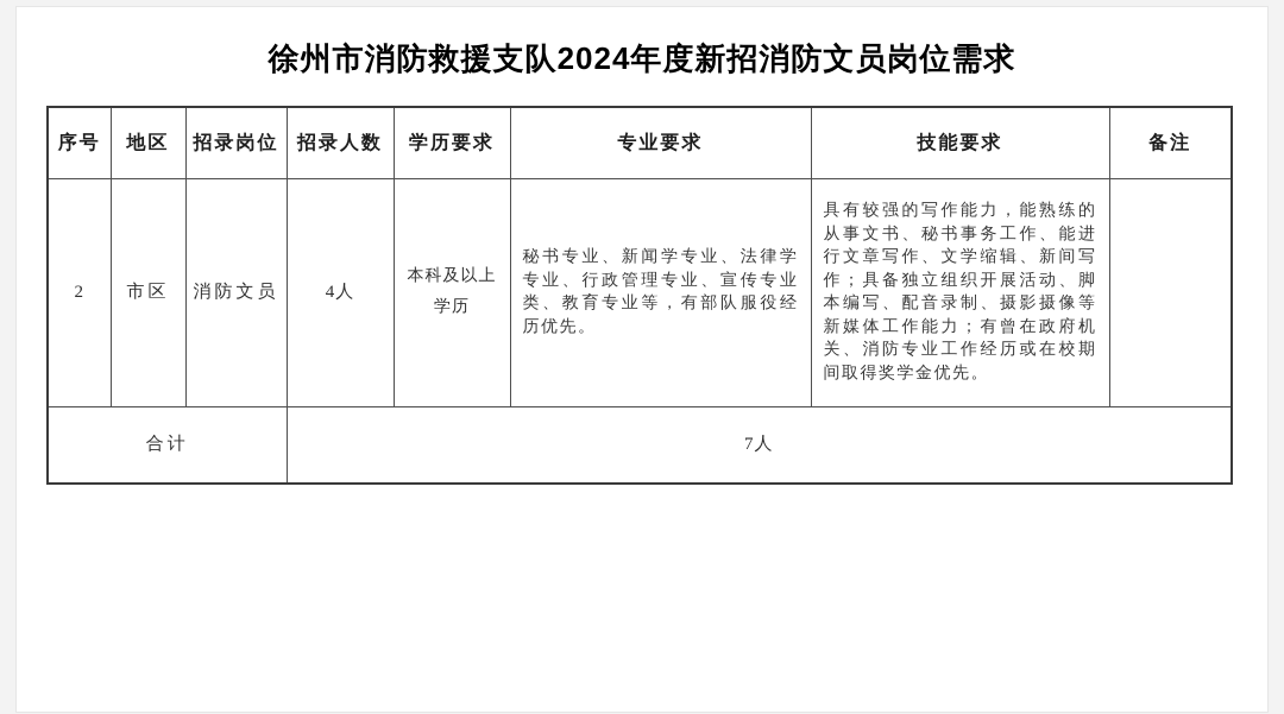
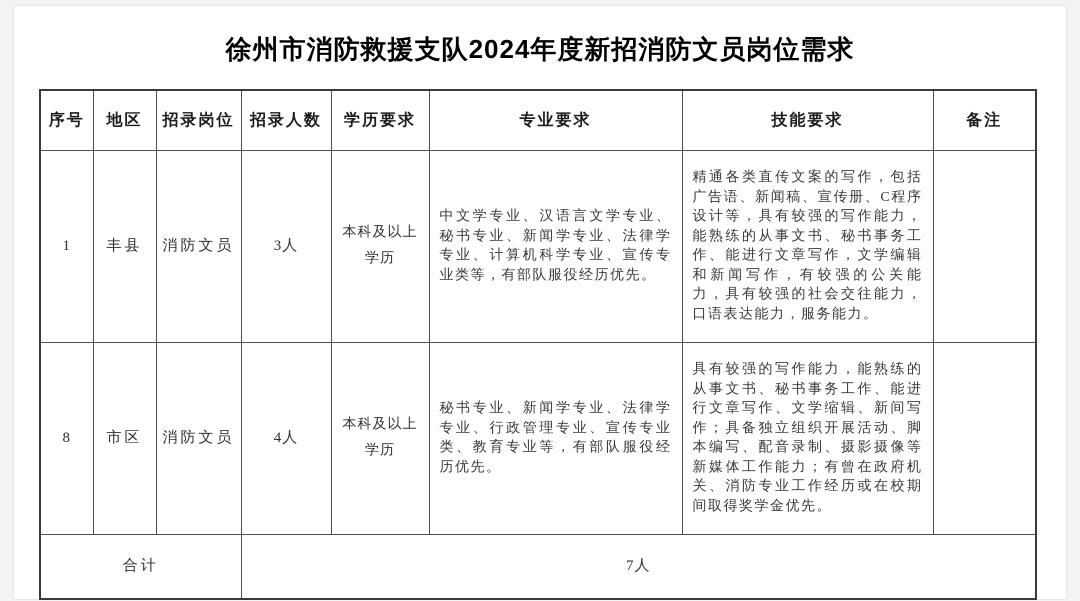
  徐州市消防救援支队2024年度新招消防文员岗位需求
  序号	地区	招录岗位	招录人数	学历要求	专业要求	技能要求	备注
+ 1	丰县	消防文员	3人	本科及以上学历	中文学专业、汉语言文学专业、秘书专业、新闻学专业、法律学专业、计算机科学专业、宣传专业类等，有部队服役经历优先。	精通各类直传文案的写作，包括广告语、新闻稿、宣传册、C程序设计等，具有较强的写作能力，能熟练的从事文书、秘书事务工作、能进行文章写作，文学编辑和新闻写作，有较强的公关能力，具有较强的社会交往能力，口语表达能力，服务能力。
- 2	市区	消防文员	4人	本科及以上学历	秘书专业、新闻学专业、法律学专业、行政管理专业、宣传专业类、教育专业等，有部队服役经历优先。	具有较强的写作能力，能熟练的从事文书、秘书事务工作、能进行文章写作、文学缩辑、新间写作；具备独立组织开展活动、脚本编写、配音录制、摄影摄像等新媒体工作能力；有曾在政府机关、消防专业工作经历或在校期间取得奖学金优先。
+ 8	市区	消防文员	4人	本科及以上学历	秘书专业、新闻学专业、法律学专业、行政管理专业、宣传专业类、教育专业等，有部队服役经历优先。	具有较强的写作能力，能熟练的从事文书、秘书事务工作、能进行文章写作、文学缩辑、新间写作；具备独立组织开展活动、脚本编写、配音录制、摄影摄像等新媒体工作能力；有曾在政府机关、消防专业工作经历或在校期间取得奖学金优先。
  合计	7人
